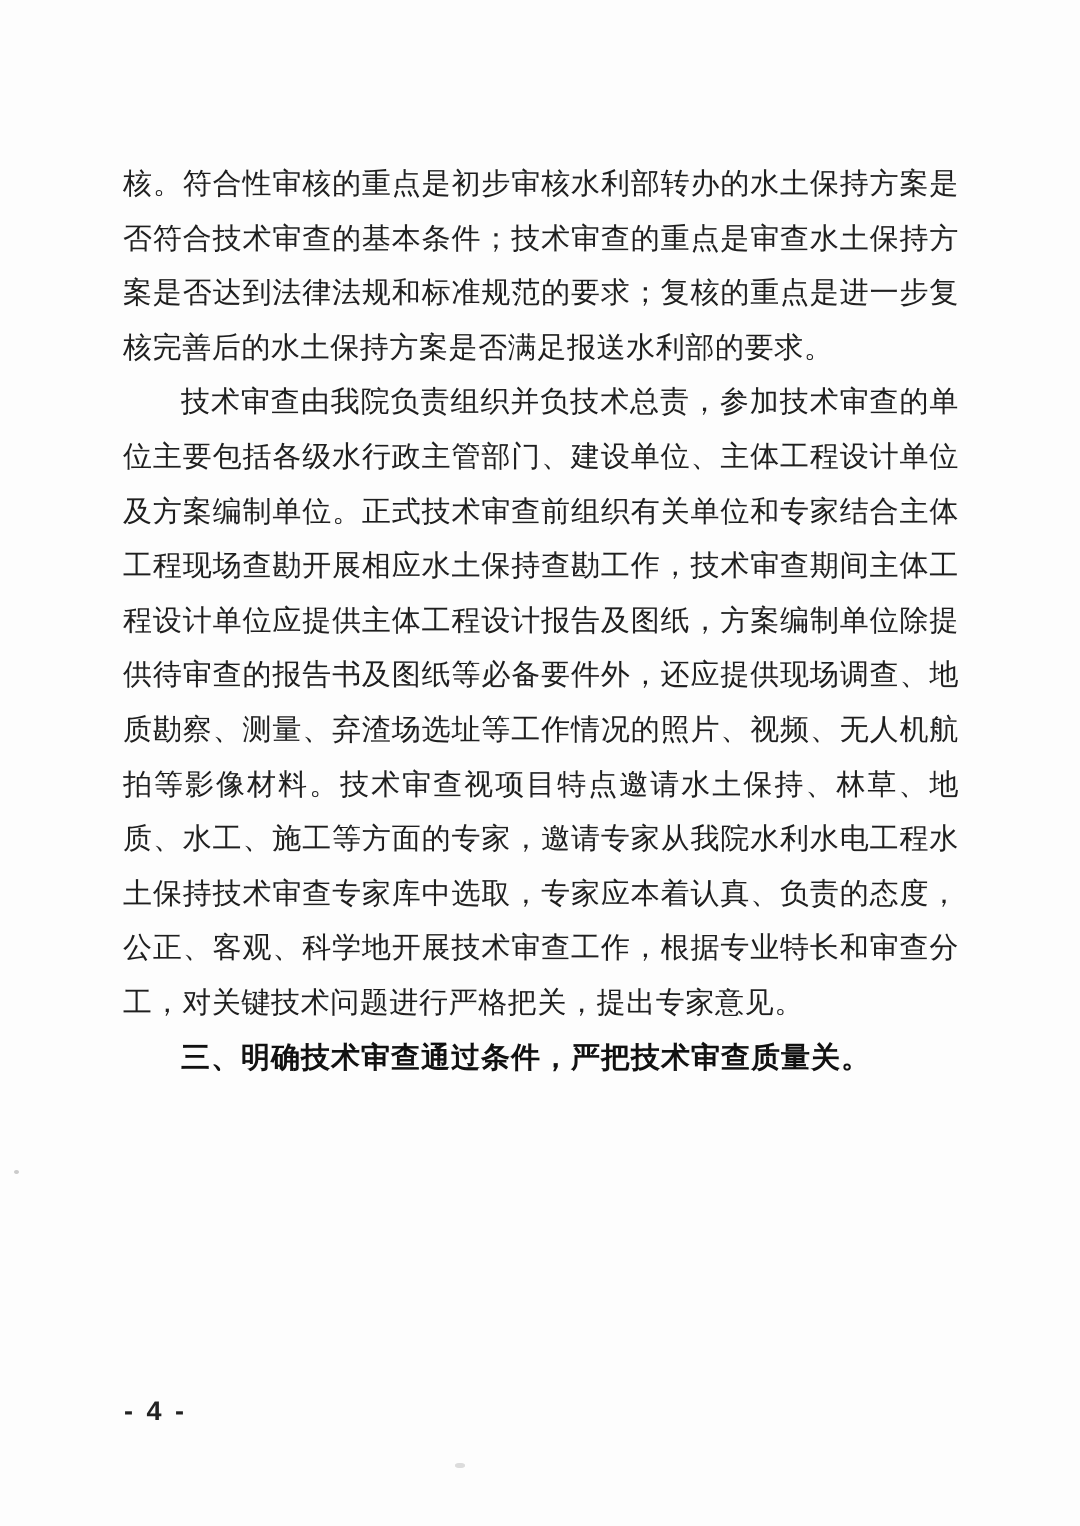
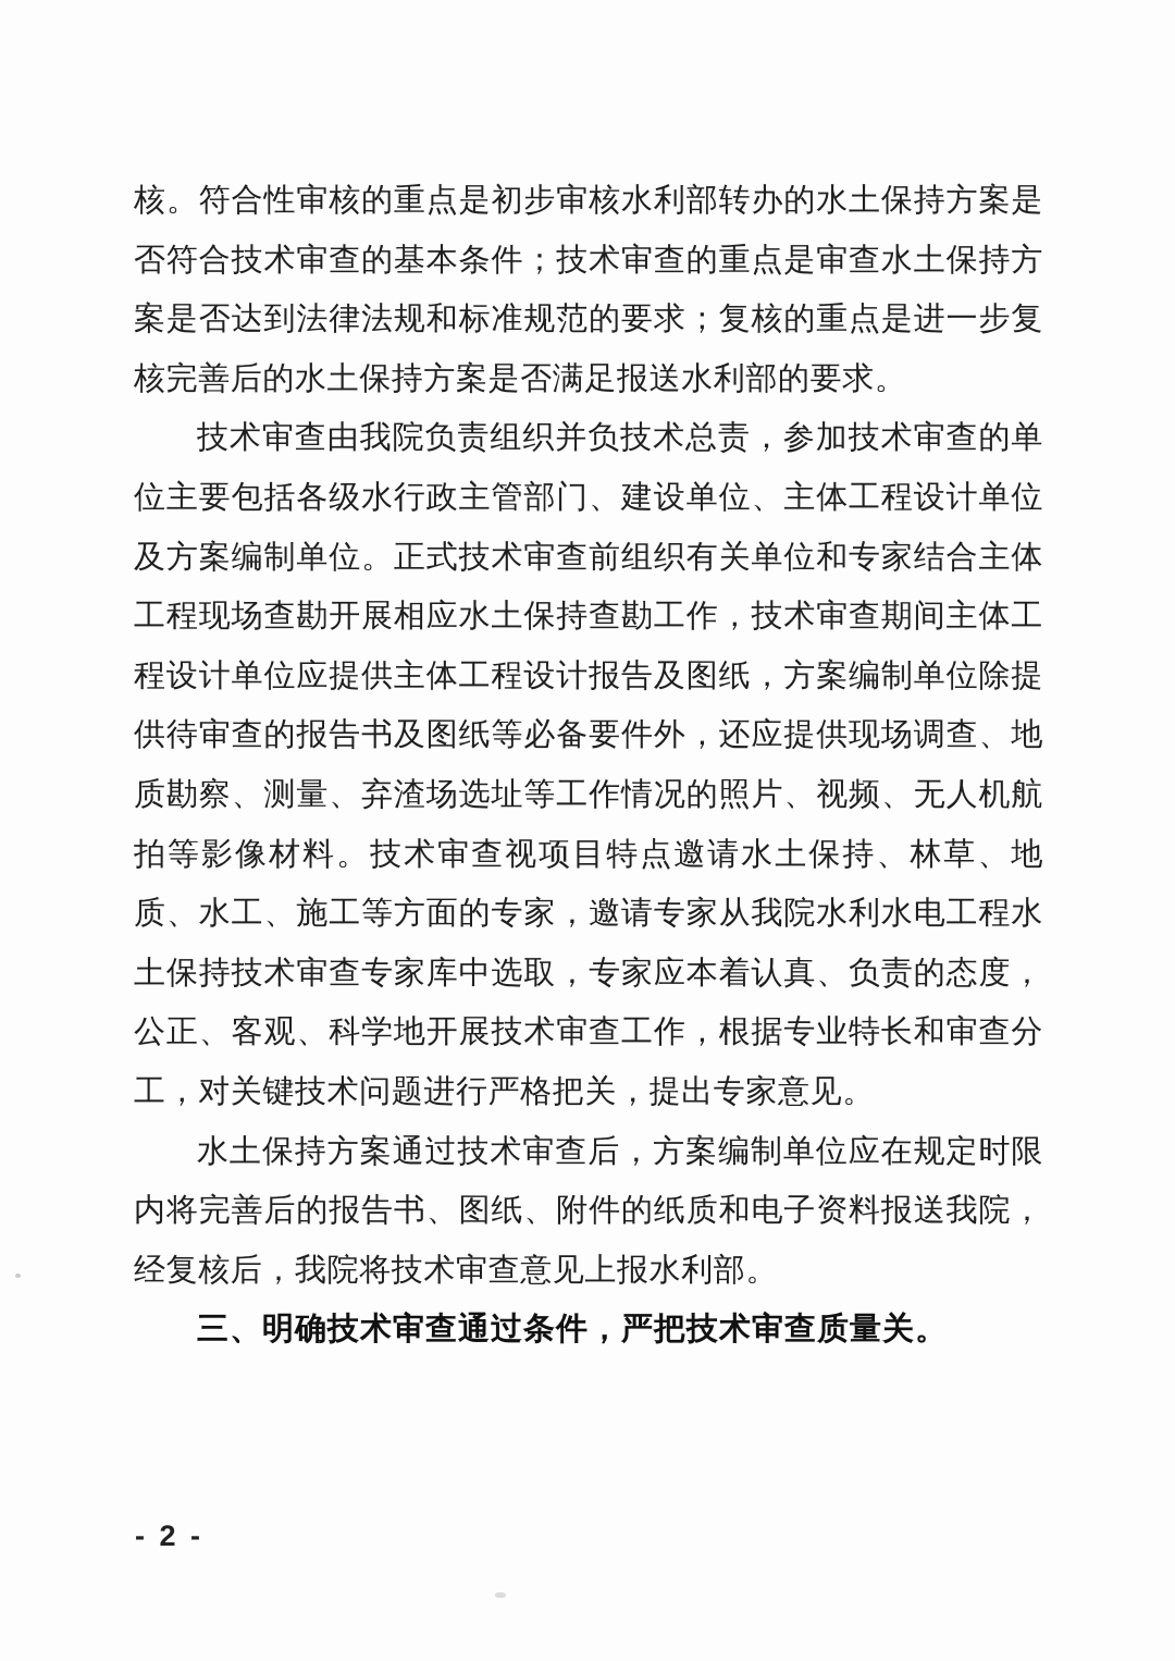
  核。符合性审核的重点是初步审核水利部转办的水土保持方案是否符合技术审查的基本条件；技术审查的重点是审查水土保持方案是否达到法律法规和标准规范的要求；复核的重点是进一步复核完善后的水土保持方案是否满足报送水利部的要求。
  技术审查由我院负责组织并负技术总责，参加技术审查的单位主要包括各级水行政主管部门、建设单位、主体工程设计单位及方案编制单位。正式技术审查前组织有关单位和专家结合主体工程现场查勘开展相应水土保持查勘工作，技术审查期间主体工程设计单位应提供主体工程设计报告及图纸，方案编制单位除提供待审查的报告书及图纸等必备要件外，还应提供现场调查、地质勘察、测量、弃渣场选址等工作情况的照片、视频、无人机航拍等影像材料。技术审查视项目特点邀请水土保持、林草、地质、水工、施工等方面的专家，邀请专家从我院水利水电工程水土保持技术审查专家库中选取，专家应本着认真、负责的态度，公正、客观、科学地开展技术审查工作，根据专业特长和审查分工，对关键技术问题进行严格把关，提出专家意见。
+ 水土保持方案通过技术审查后，方案编制单位应在规定时限内将完善后的报告书、图纸、附件的纸质和电子资料报送我院，经复核后，我院将技术审查意见上报水利部。
  三、明确技术审查通过条件，严把技术审查质量关。
- - 4 -
+ - 2 -
